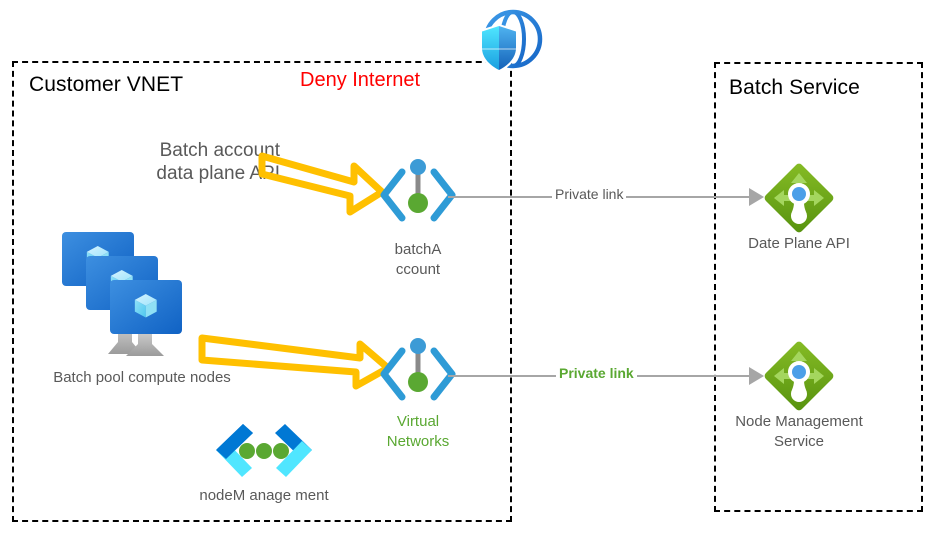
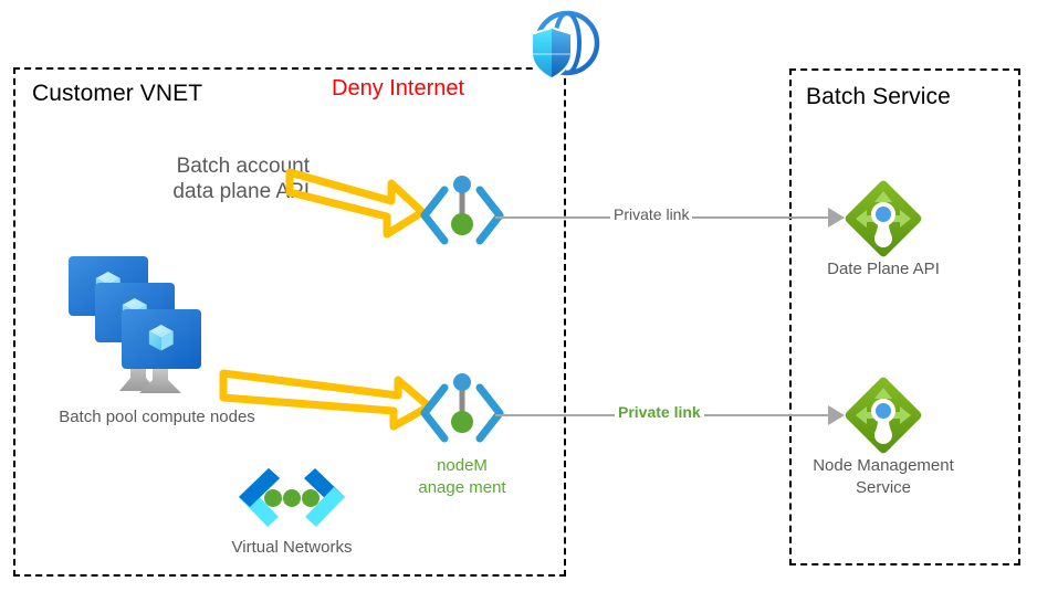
  Customer VNET
  Batch Service
  Deny Internet
  Batch account
  data plane AI
  Batch pool compute nodes
- nodeM anage ment
+ Virtual Networks
- batchA ccount
- Virtual Networks
+ nodeM anage ment
  Private link
  Private link
  Date Plane API
  Node Management Service
